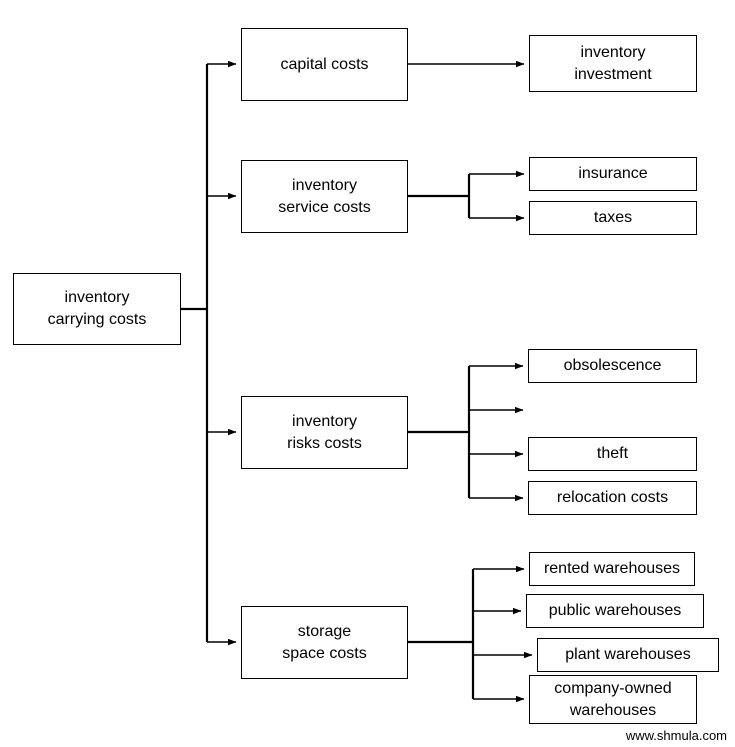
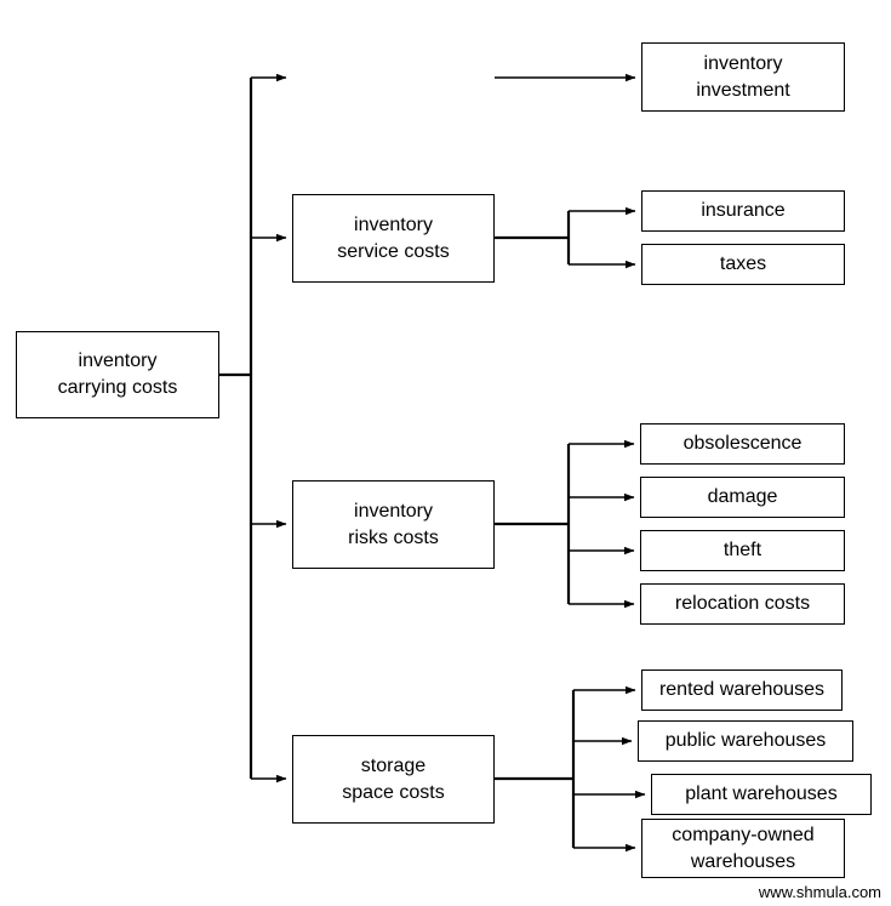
  inventory
  carrying costs
- capital costs
  inventory
  service costs
  inventory
  risks costs
  storage
  space costs
  inventory
  investment
  insurance
  taxes
  obsolescence
+ damage
  theft
  relocation costs
  rented warehouses
  public warehouses
  plant warehouses
  company-owned
  warehouses
  www.shmula.com
